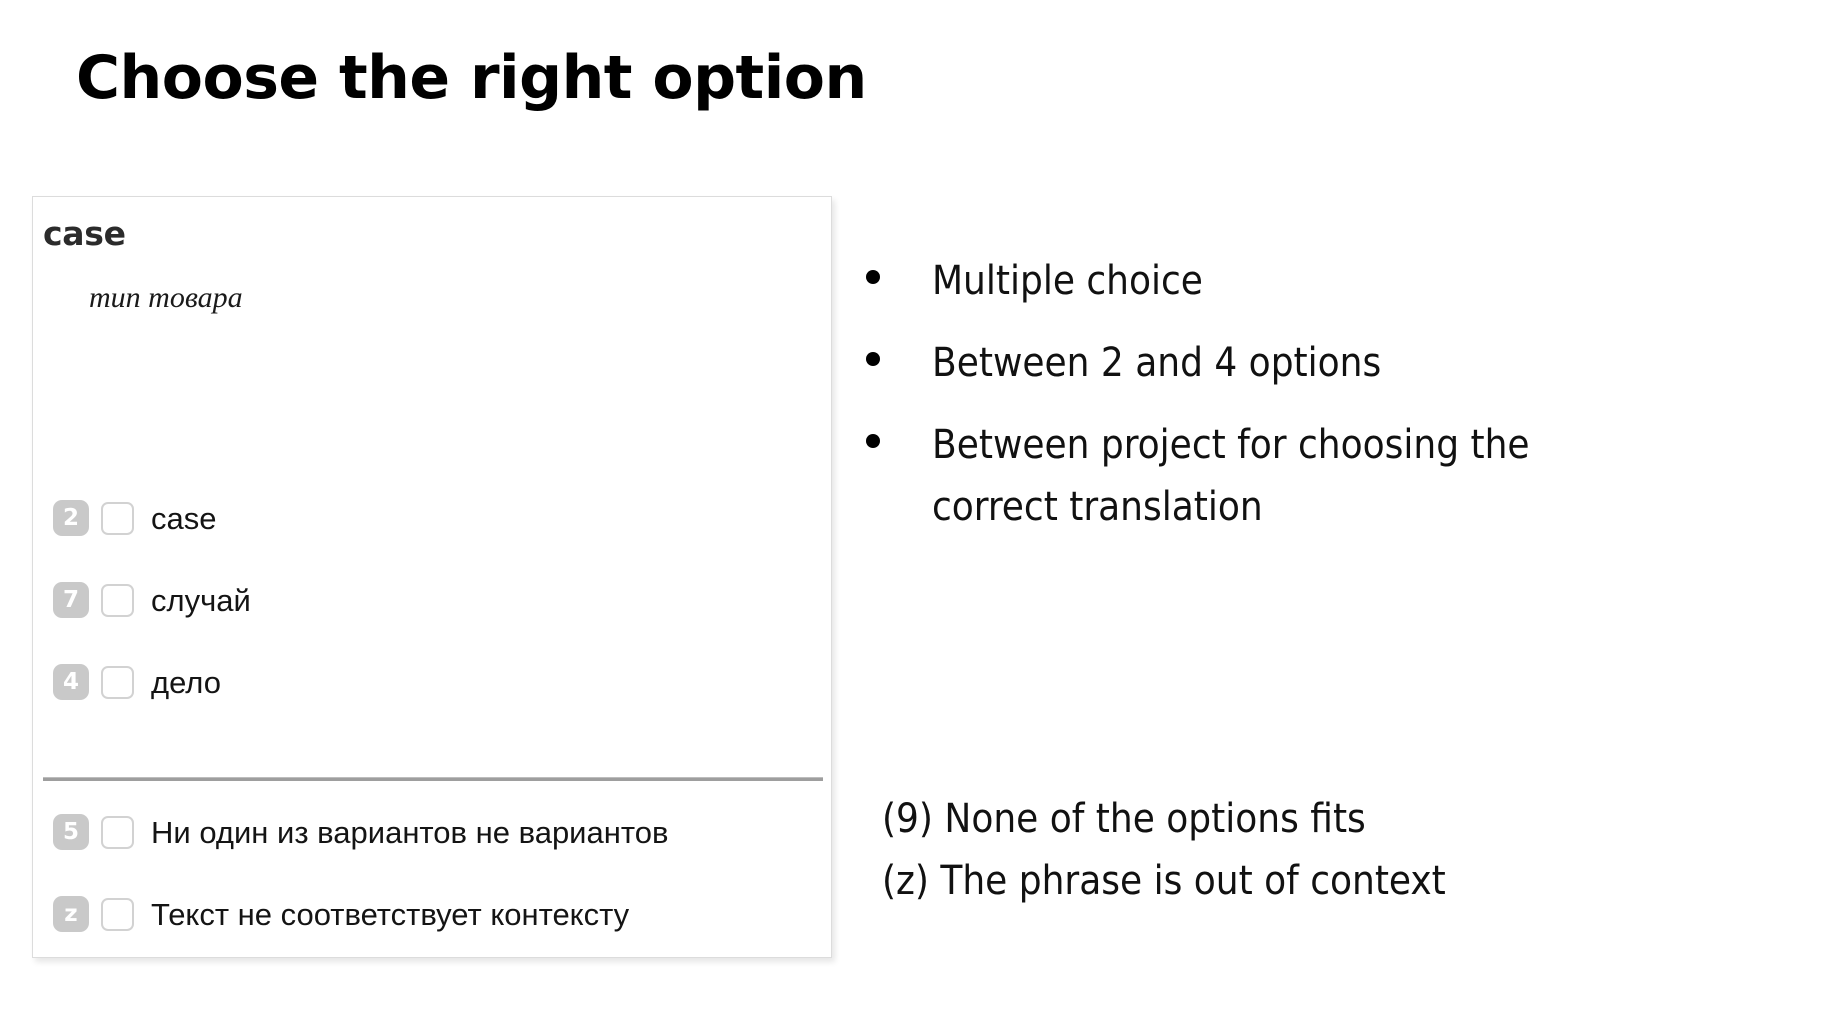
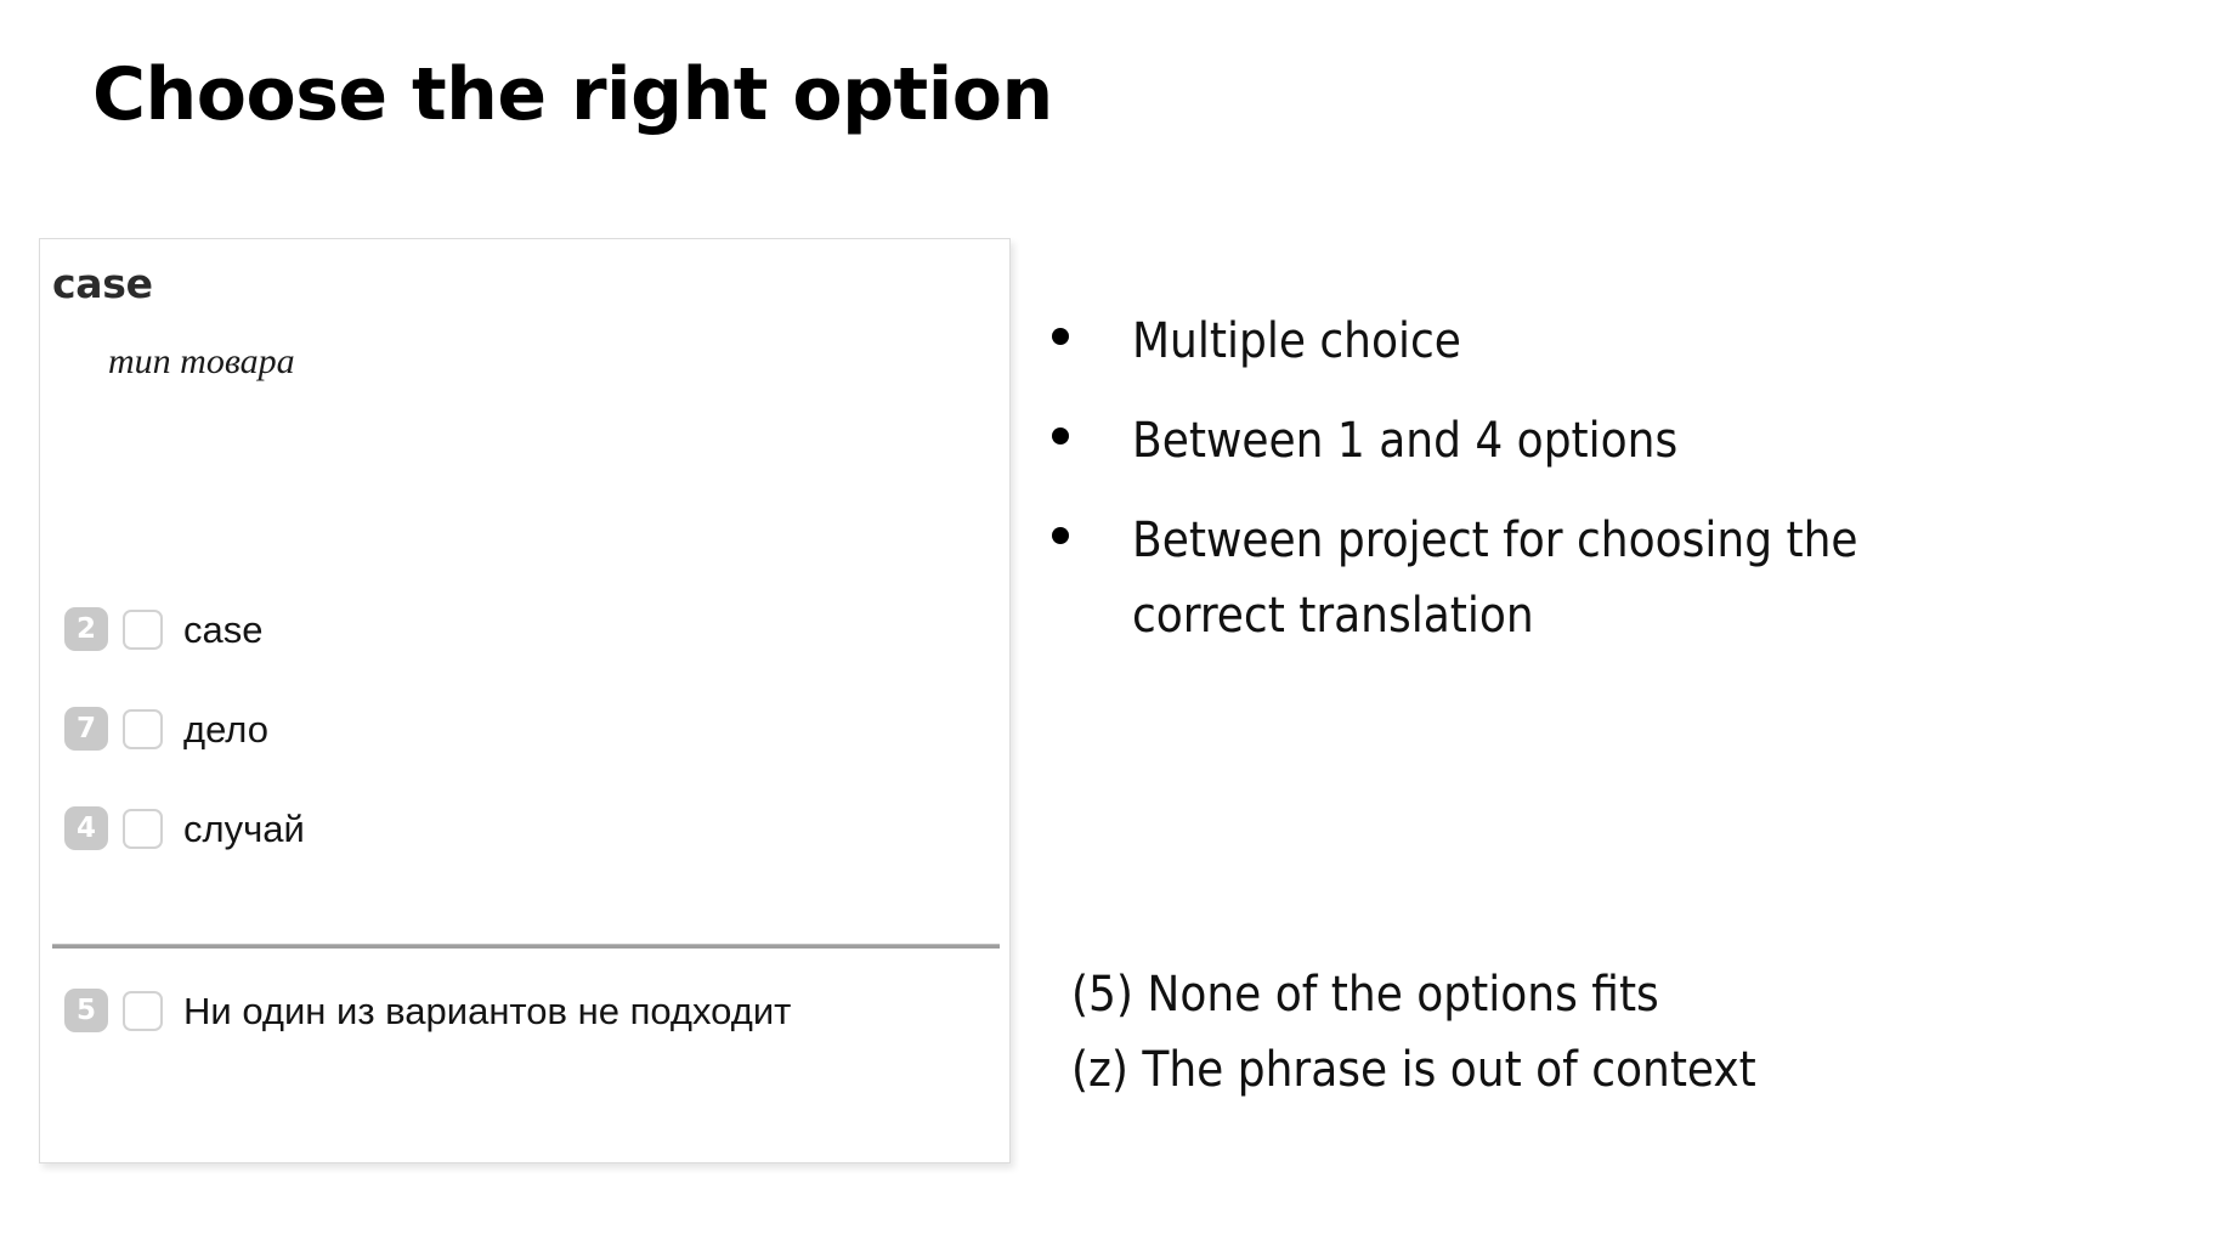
  Choose the right option
  case
  тип товара
  2
  case
  7
- случай
+ дело
  4
- дело
+ случай
  5
- Ни один из вариантов не вариантов
+ Ни один из вариантов не подходит
- z
- Текст не соответствует контексту
  Multiple choice
- Between 2 and 4 options
+ Between 1 and 4 options
  Between project for choosing the correct translation
- (9) None of the options fits
+ (5) None of the options fits
  (z) The phrase is out of context
